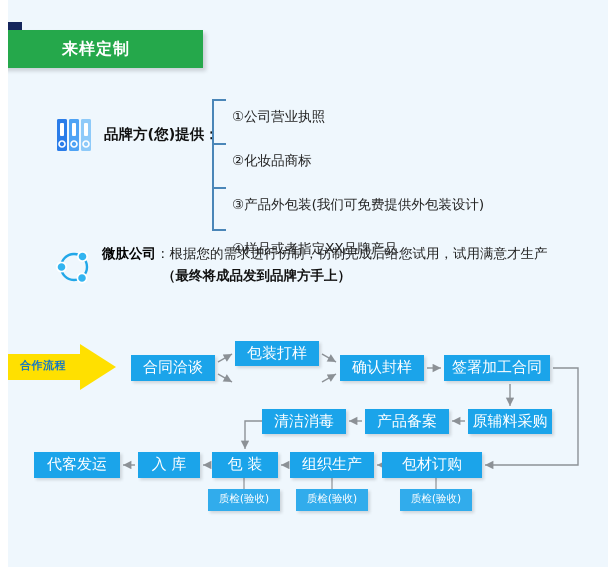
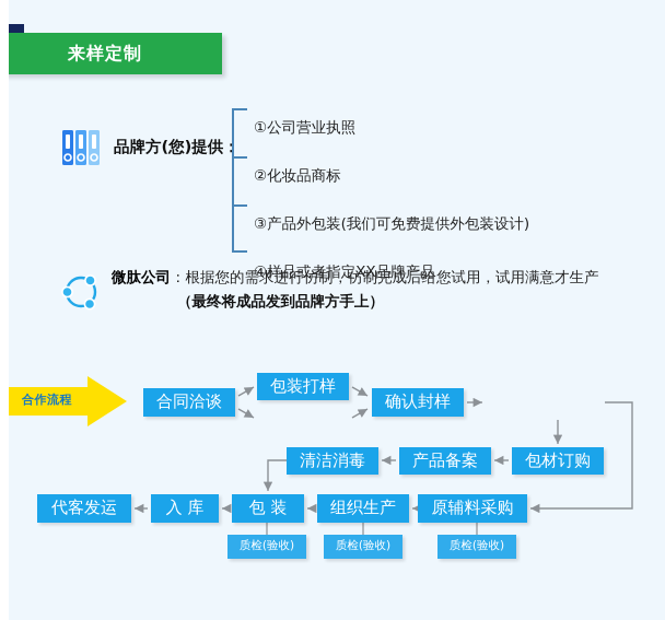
  来样定制
  品牌方(您)提供
  ①公司营业执照
  ②化妆品商标
  ③产品外包装(我们可免费提供外包装设计)
  ④样品或者指定XX品牌产品
  微肽公司：根据您的需求进行仿制，仿制完成后给您试用，试用满意才生产
  （最终将成品发到品牌方手上）
  合作流程
  合同洽谈
  包装打样
  确认封样
- 签署加工合同
- 原辅料采购
+ 包材订购
  产品备案
  清洁消毒
- 包材订购
+ 原辅料采购
  组织生产
  包 装
  入 库
  代客发运
  质检(验收)
  质检(验收)
  质检(验收)
